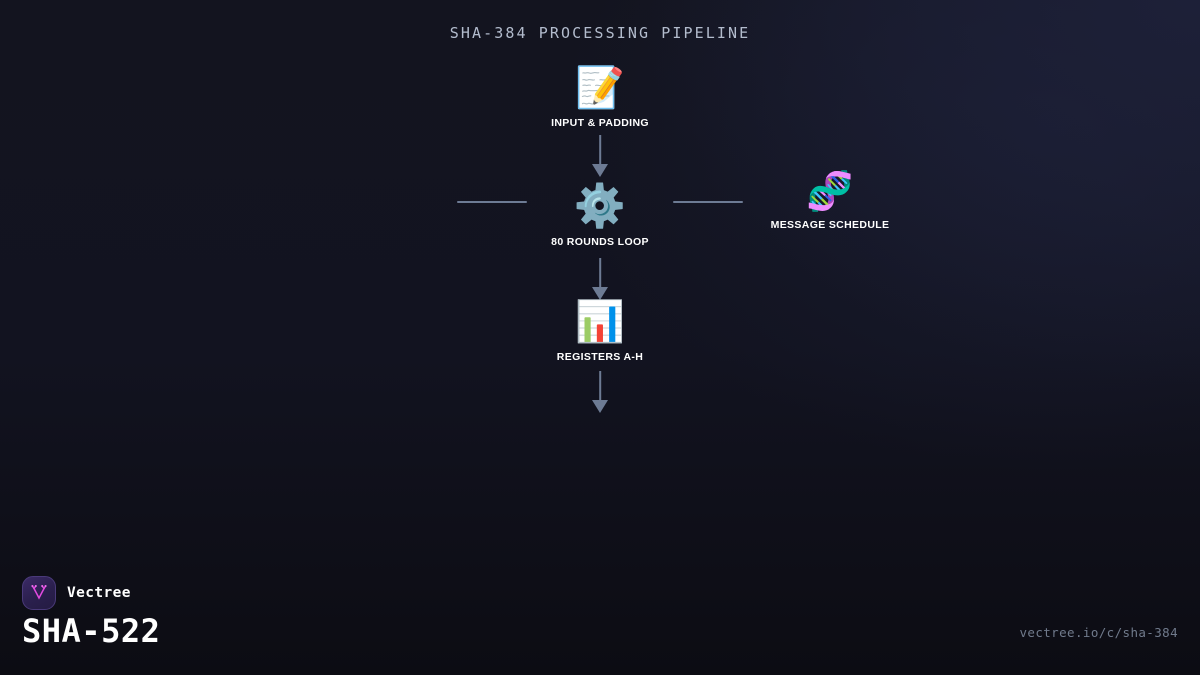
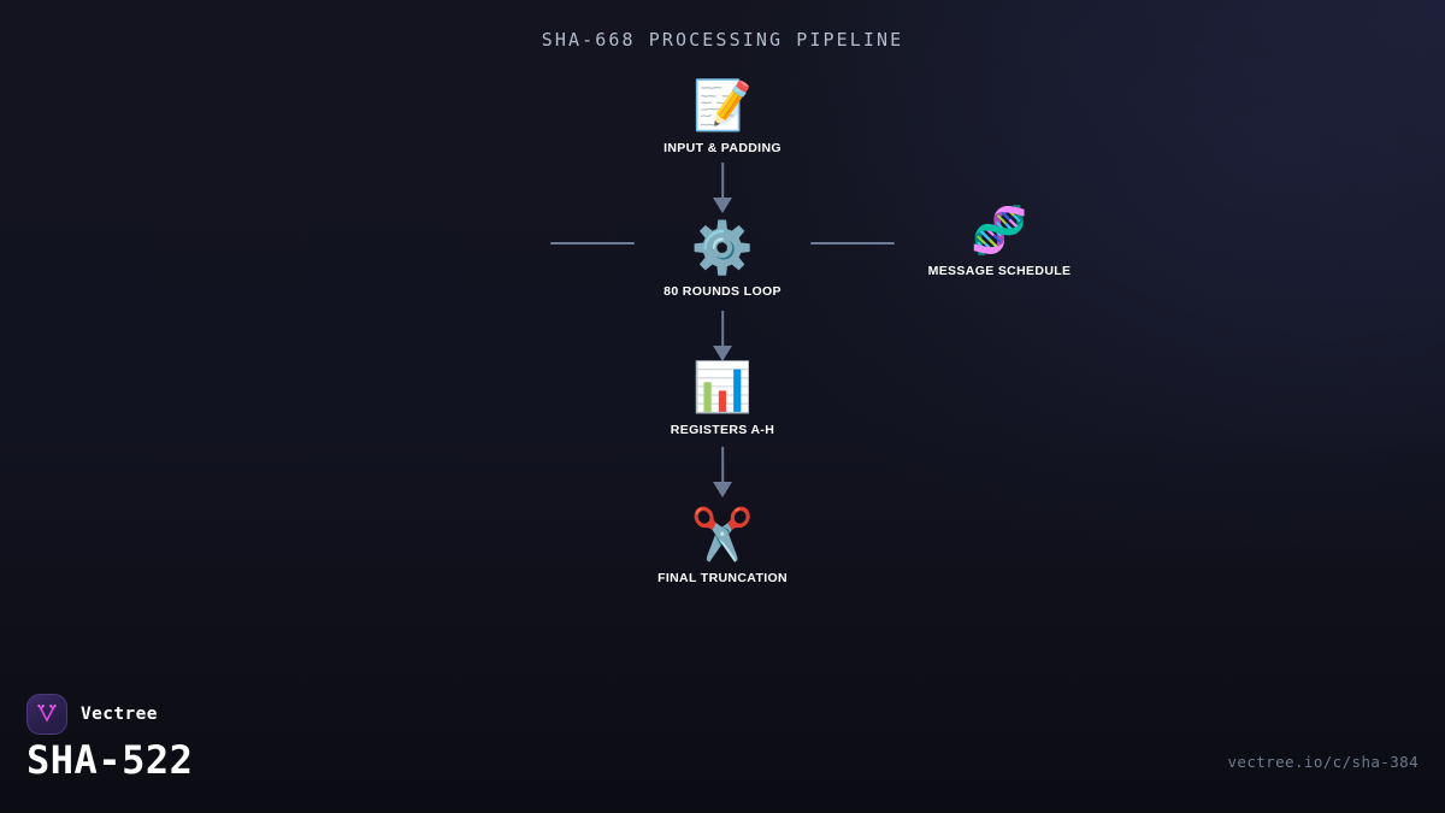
- SHA-384 PROCESSING PIPELINE
+ SHA-668 PROCESSING PIPELINE
  📝
  INPUT & PADDING
  ⚙️
  80 ROUNDS LOOP
  📊
  REGISTERS A-H
+ ✂️
+ FINAL TRUNCATION
  🧬
  MESSAGE SCHEDULE
  Vectree
  SHA-522
  vectree.io/c/sha-384
